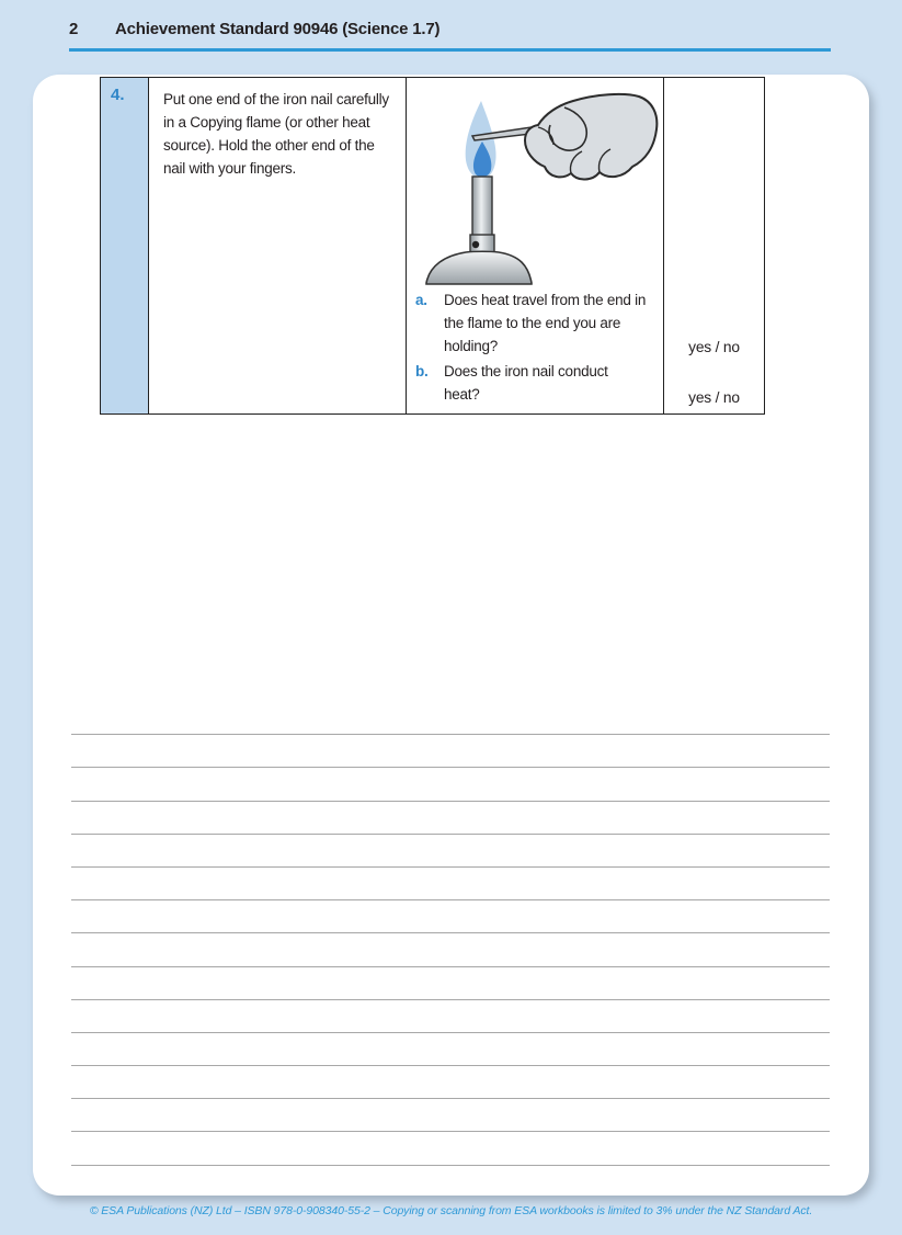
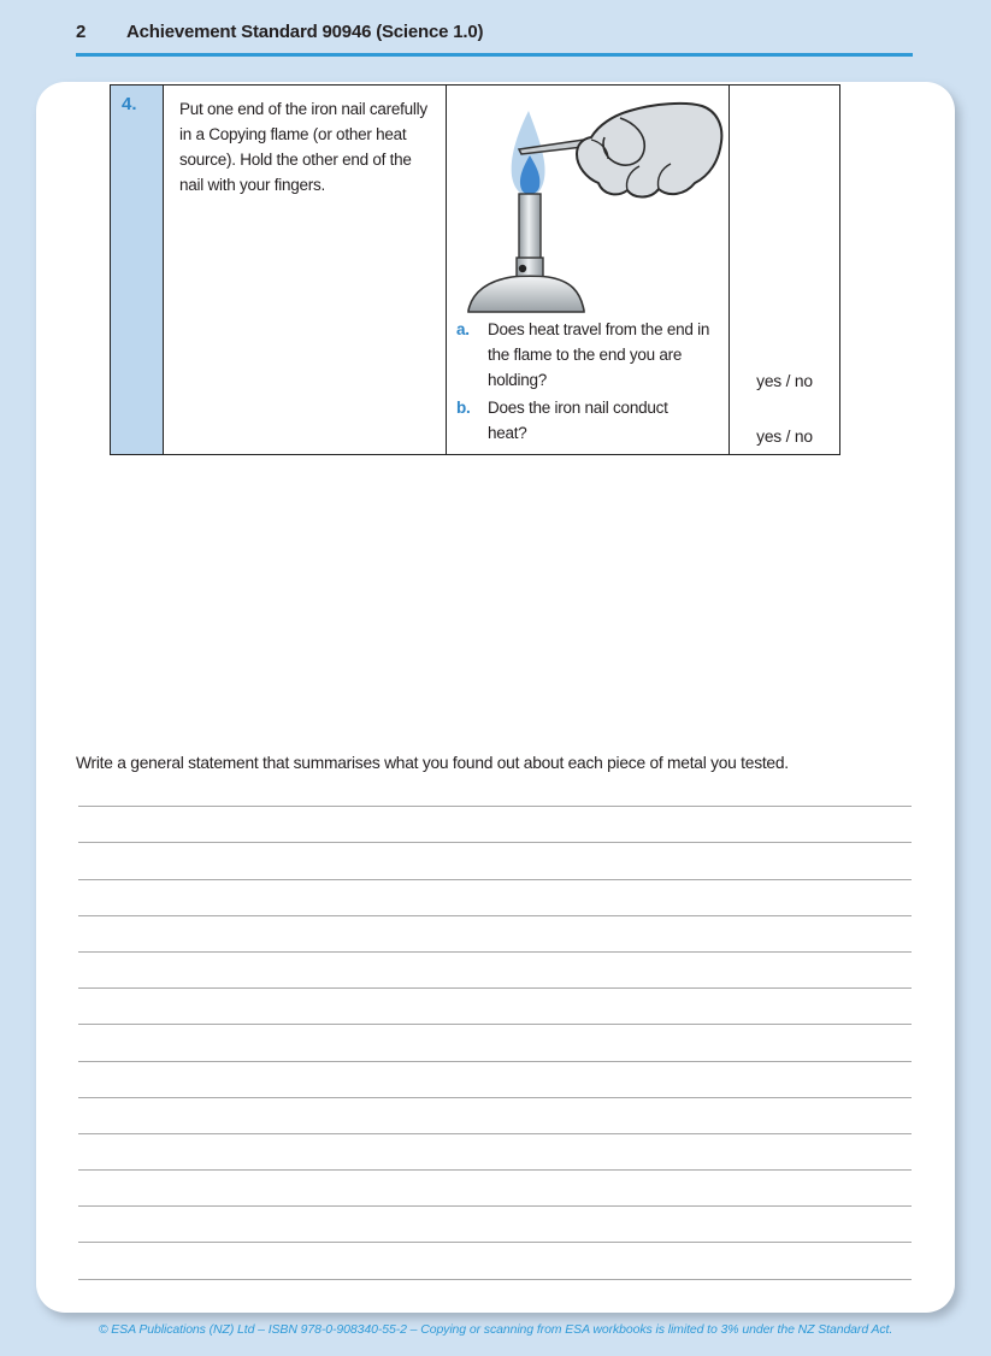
  2
- Achievement Standard 90946 (Science 1.7)
+ Achievement Standard 90946 (Science 1.0)
  4.	Put one end of the iron nail carefully in a Copying flame (or other heat source). Hold the other end of the nail with your fingers.	a. Does heat travel from the end in the flame to the end you are holding? b. Does the iron nail conduct heat?	yes / no yes / no
+ Write a general statement that summarises what you found out about each piece of metal you tested.
  © ESA Publications (NZ) Ltd – ISBN 978-0-908340-55-2 – Copying or scanning from ESA workbooks is limited to 3% under the NZ Standard Act.
